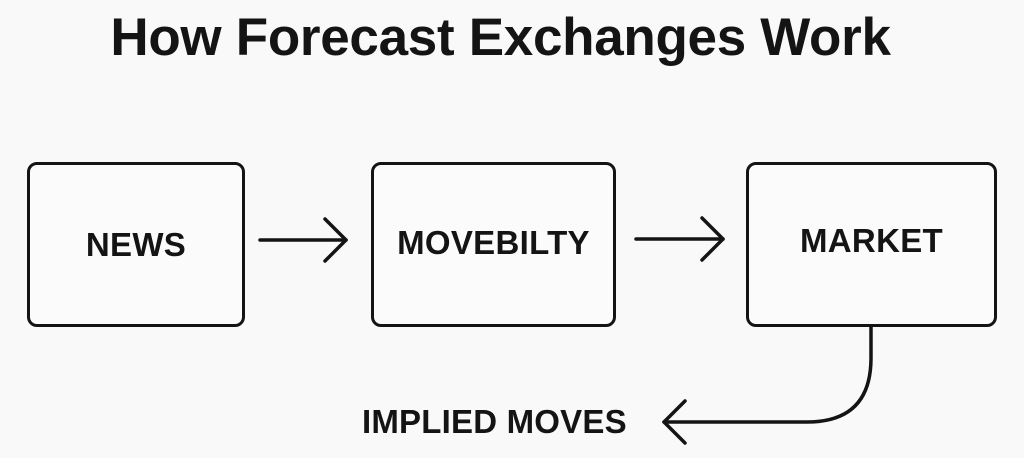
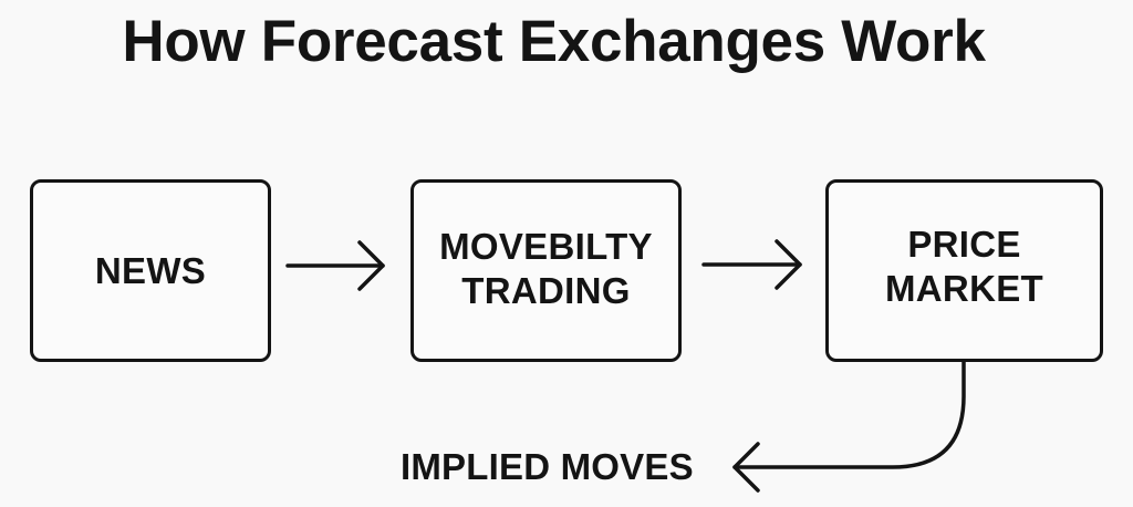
  How Forecast Exchanges Work
  NEWS
  MOVEBILTY
+ TRADING
+ PRICE
  MARKET
  IMPLIED MOVES
